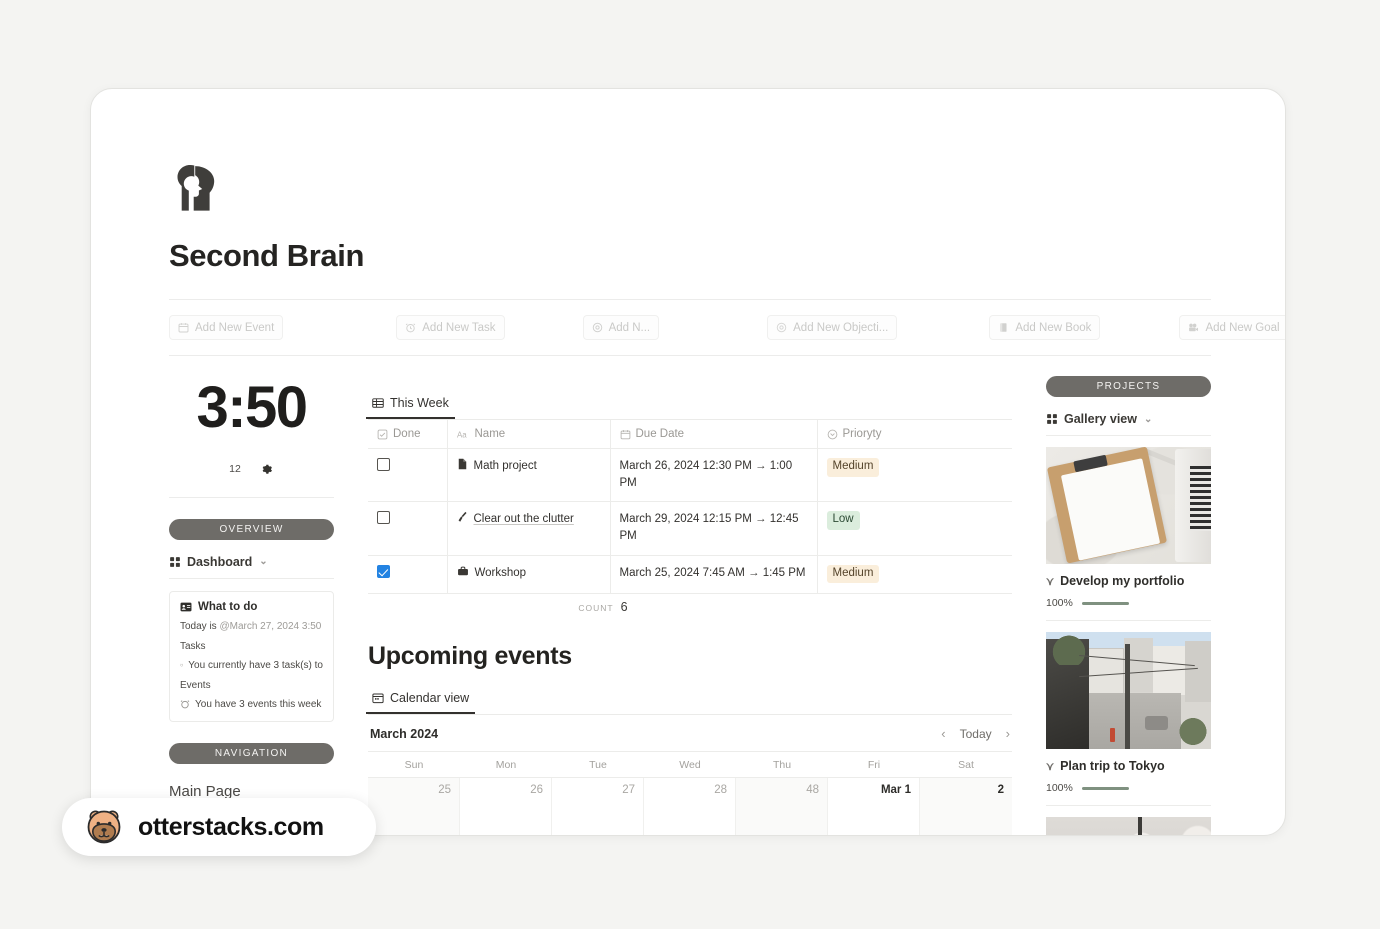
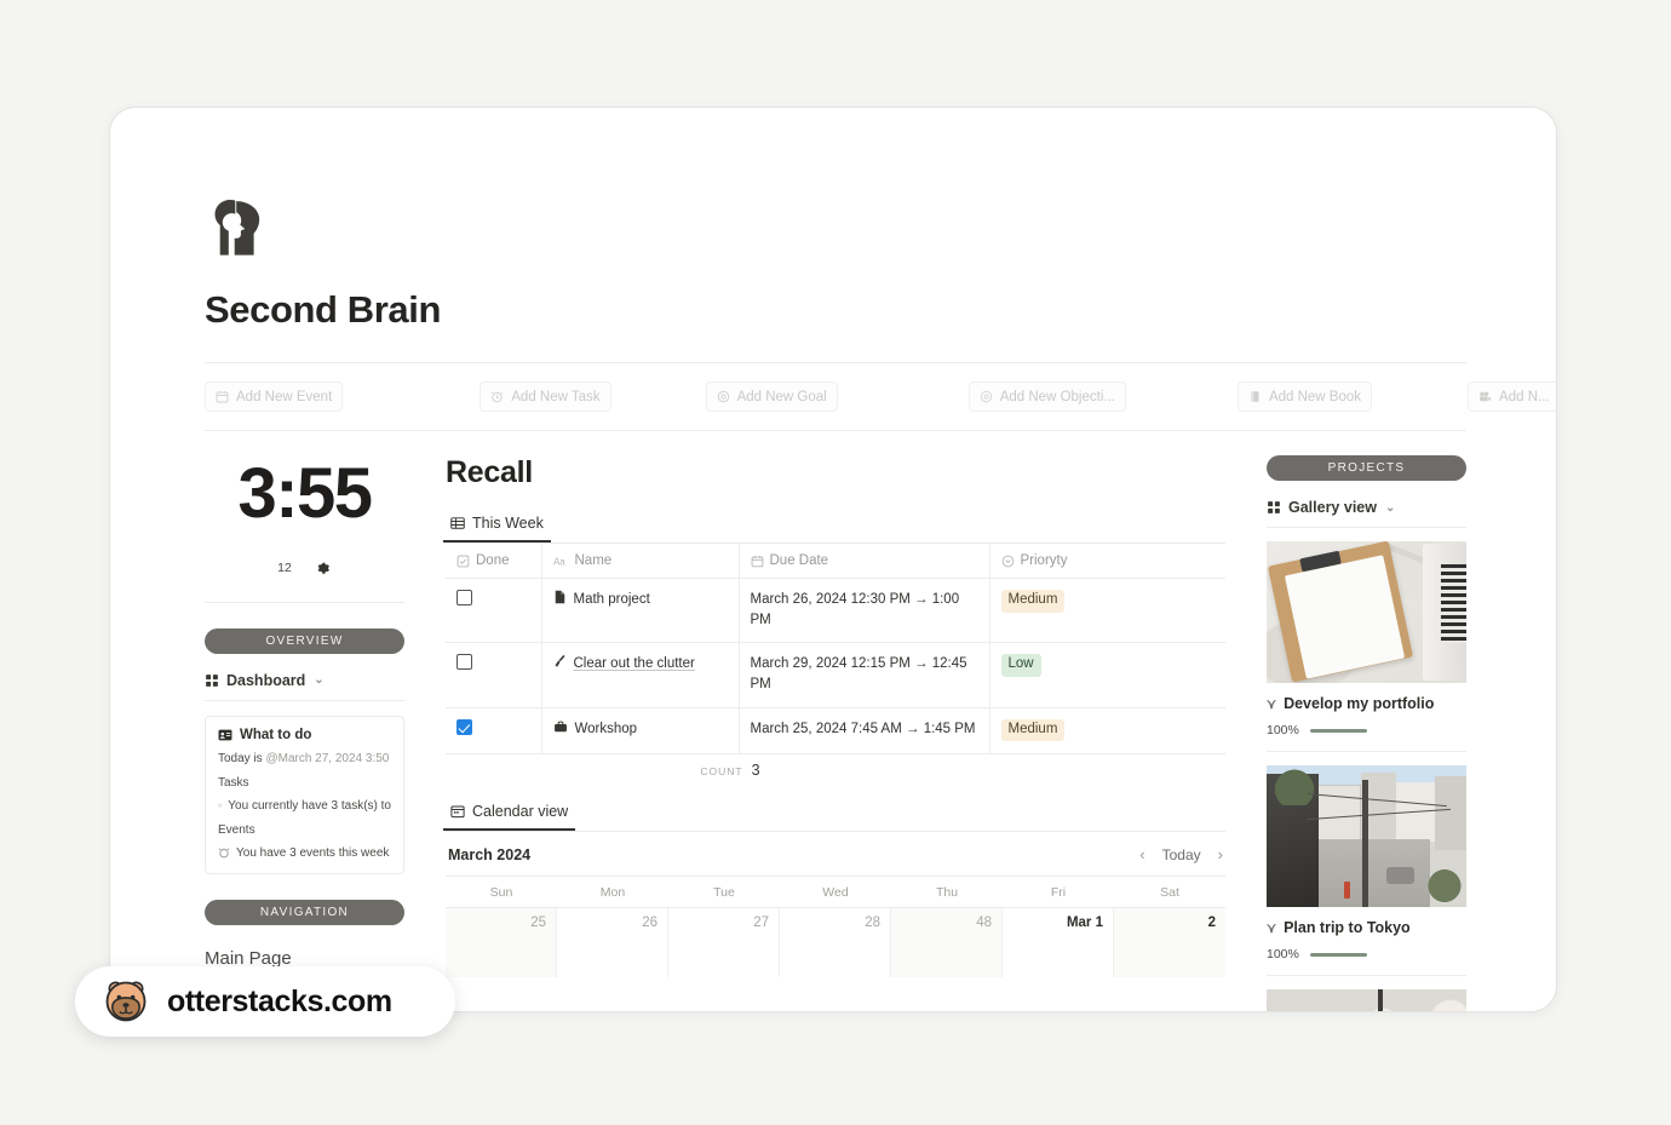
  Second Brain
  Add New Event
  Add New Task
- Add N...
+ Add New Goal
  Add New Objecti...
  Add New Book
- Add New Goal
+ Add N...
- 3:50
+ 3:55
  12
  OVERVIEW
  Dashboard
  ⌄
  What to do
  Today is @March 27, 2024 3:50
  Tasks
  You currently have 3 task(s) to
  Events
  You have 3 events this week
  NAVIGATION
  Main Page
+ Recall
  This Week
  Done	Aa Name	Due Date	Prioryty
  	Math project	March 26, 2024 12:30 PM → 1:00 PM	Medium
  	Clear out the clutter	March 29, 2024 12:15 PM → 12:45 PM	Low
  	Workshop	March 25, 2024 7:45 AM → 1:45 PM	Medium
  COUNT
- 6
+ 3
- Upcoming events
  Calendar view
  March 2024
  ‹
  Today
  ›
  Sun
  Mon
  Tue
  Wed
  Thu
  Fri
  Sat
  25
  26
  27
  28
  48
  Mar 1
  2
  PROJECTS
  Gallery view
  ⌄
  ⋎
  Develop my portfolio
  100%
  ⋎
  Plan trip to Tokyo
  100%
  otterstacks.com
